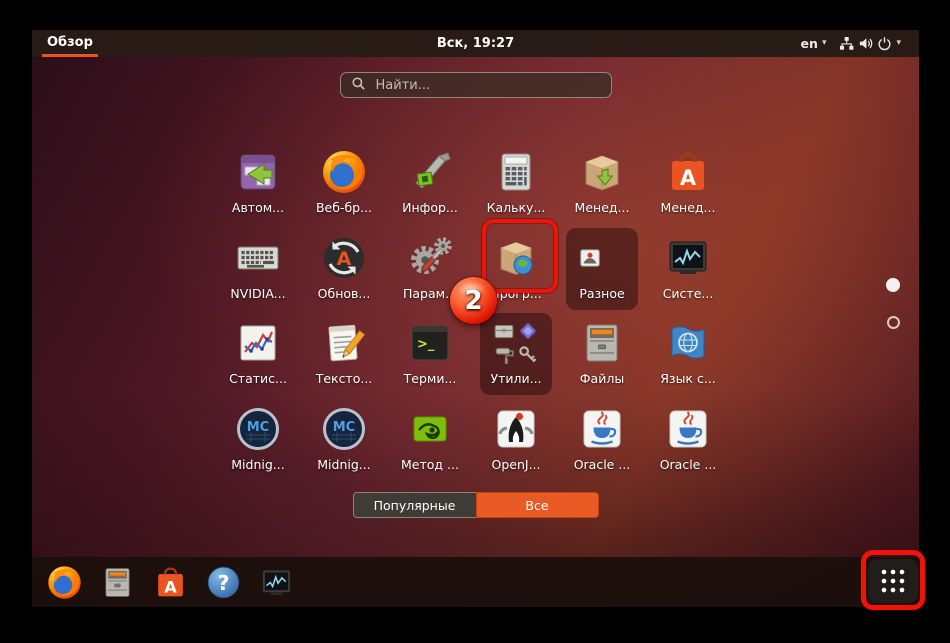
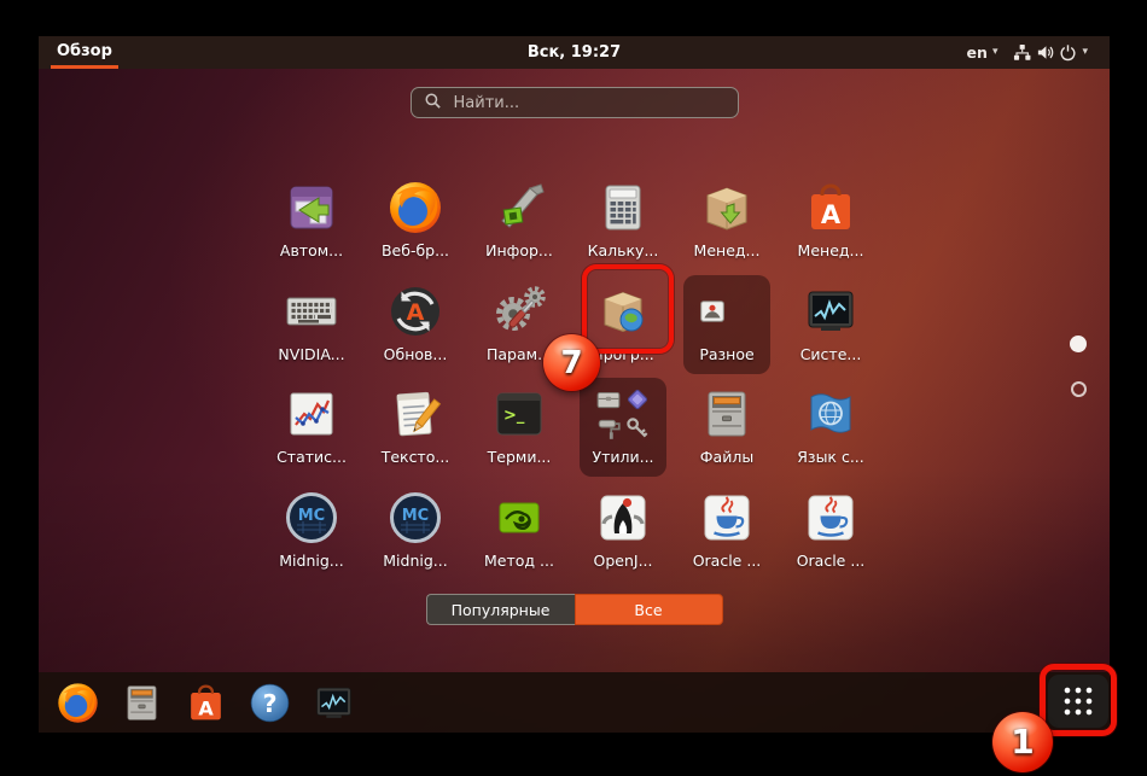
  Обзор
  Вск, 19:27
  en
  ▾
  ▾
  Найти...
  Автом...
  Веб-бр...
  Инфор...
  Кальку...
  Менед...
  A
  Менед...
  NVIDIA...
  A
  Обнов...
  Парам.
  рогр...
  Разное
  Систе...
  Статис...
  Тексто...
  >_
  Терми...
  Утили...
  Файлы
  Язык с...
  MC
  Midnig...
  MC
  Midnig...
  Метод ...
  OpenJ...
  Oracle ...
  Oracle ...
  Популярные
  Все
  A
  ?
+ 1
- 2
+ 7
